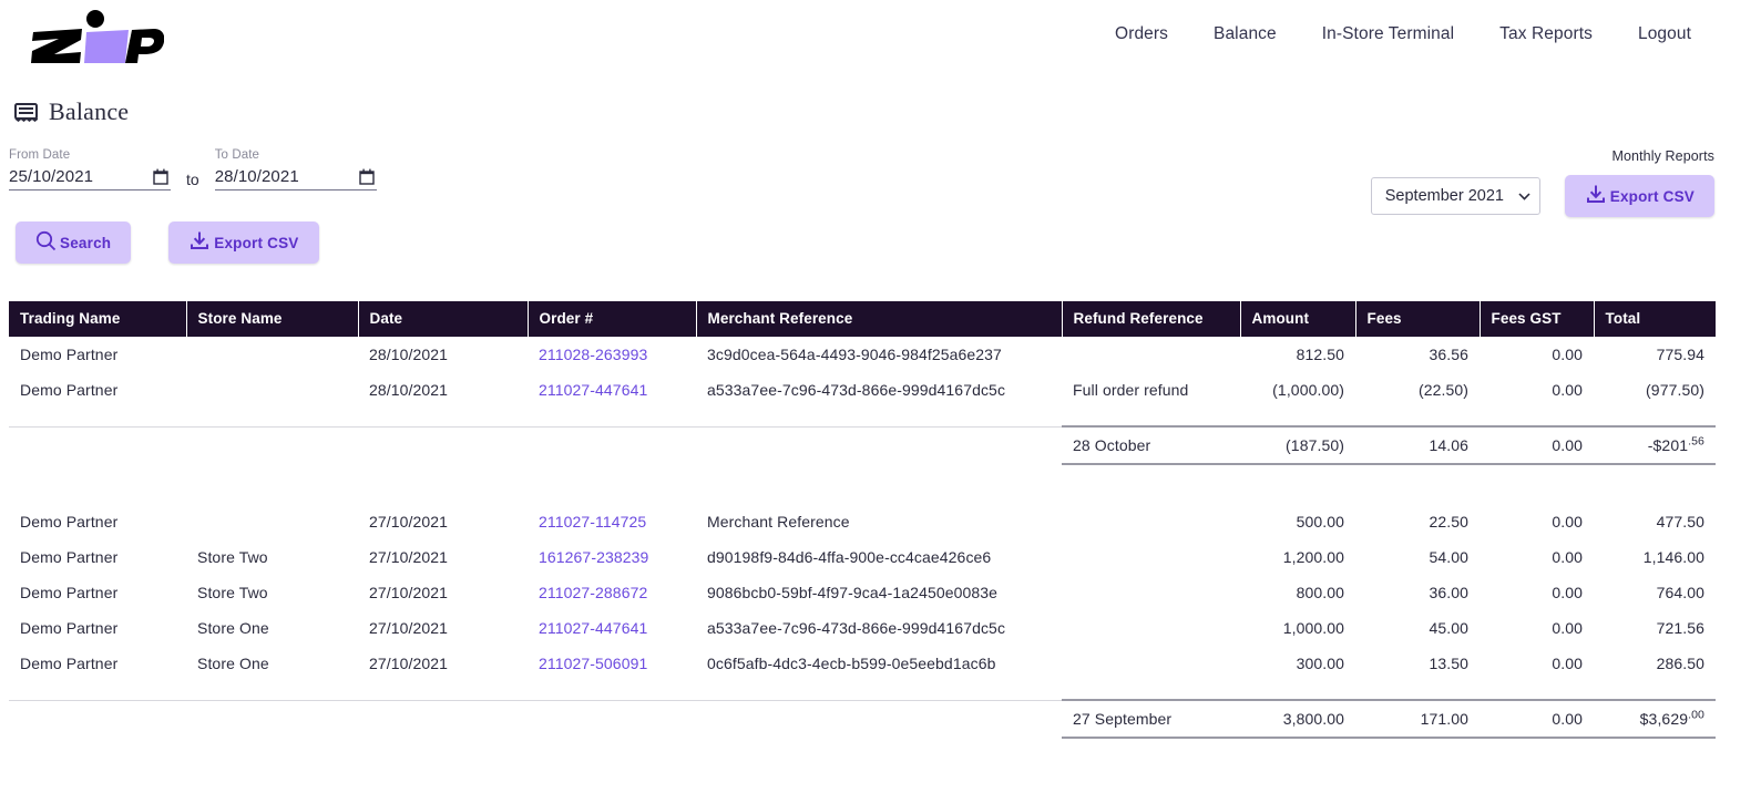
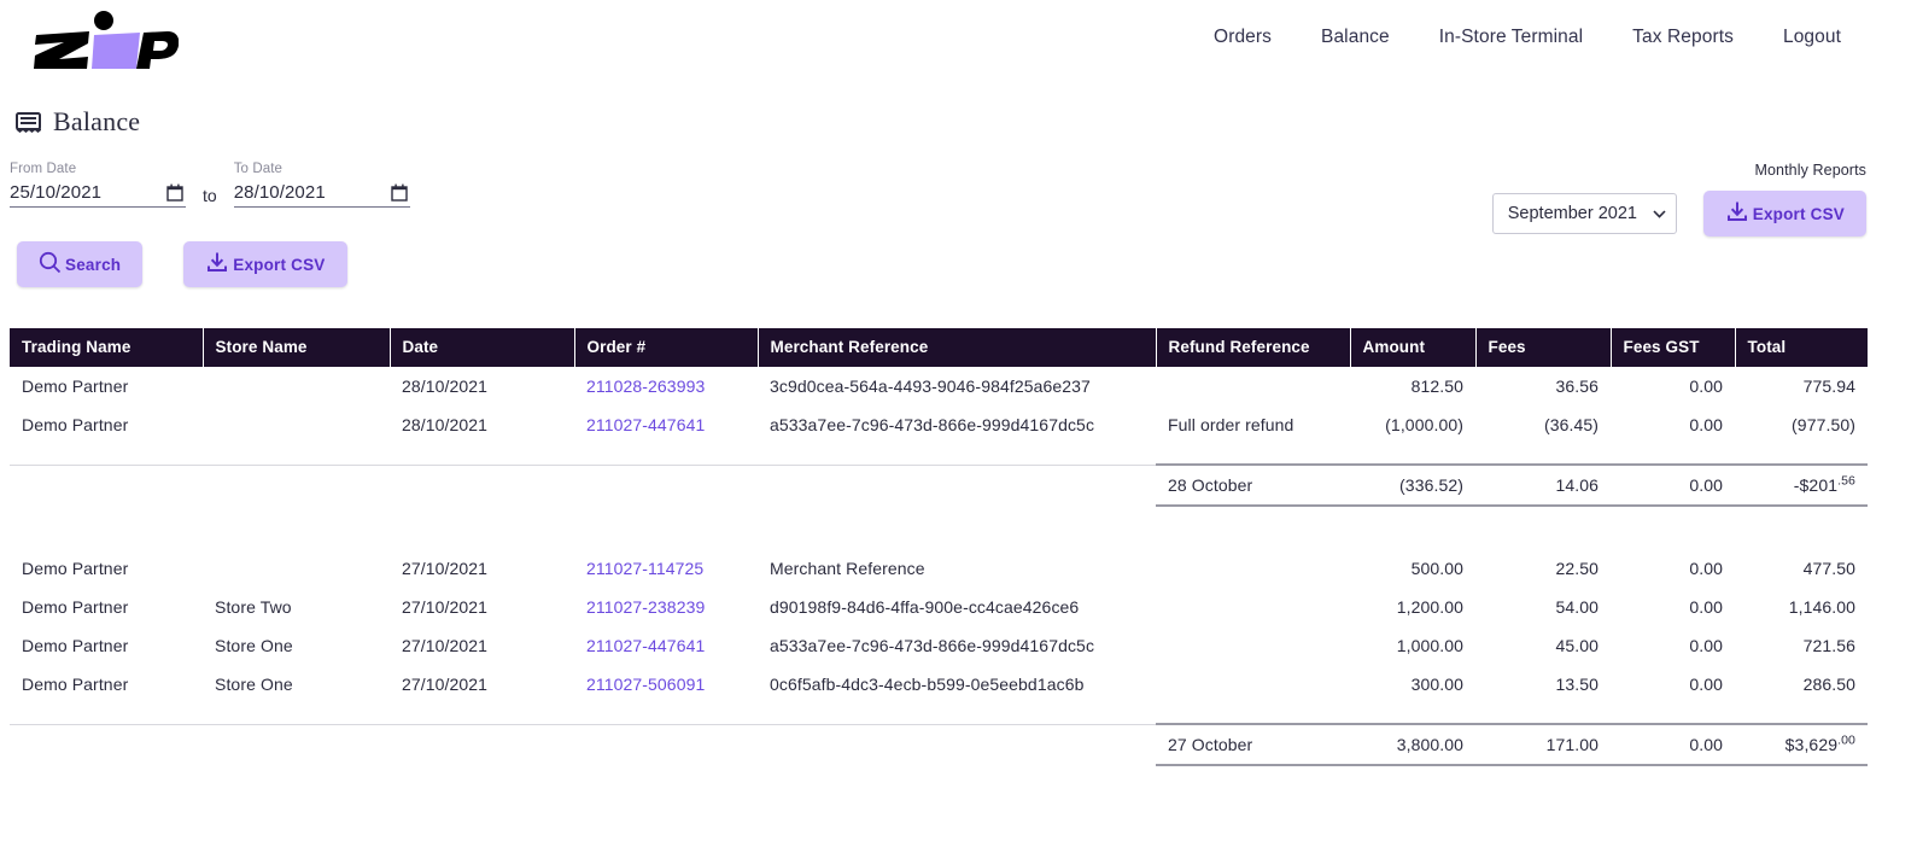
  Orders
  Balance
  In-Store Terminal
  Tax Reports
  Logout
  Balance
  From Date
  25/10/2021
  to
  To Date
  28/10/2021
  Search
  Export CSV
  Monthly Reports
  September 2021
  Export CSV
  Trading Name	Store Name	Date	Order #	Merchant Reference	Refund Reference	Amount	Fees	Fees GST	Total
  Demo Partner		28/10/2021	211028-263993	3c9d0cea-564a-4493-9046-984f25a6e237		812.50	36.56	0.00	775.94
- Demo Partner		28/10/2021	211027-447641	a533a7ee-7c96-473d-866e-999d4167dc5c	Full order refund	(1,000.00)	(22.50)	0.00	(977.50)
+ Demo Partner		28/10/2021	211027-447641	a533a7ee-7c96-473d-866e-999d4167dc5c	Full order refund	(1,000.00)	(36.45)	0.00	(977.50)
- 	28 October	(187.50)	14.06	0.00	-$201.56
+ 	28 October	(336.52)	14.06	0.00	-$201.56
  Demo Partner		27/10/2021	211027-114725	Merchant Reference		500.00	22.50	0.00	477.50
- Demo Partner	Store Two	27/10/2021	161267-238239	d90198f9-84d6-4ffa-900e-cc4cae426ce6		1,200.00	54.00	0.00	1,146.00
+ Demo Partner	Store Two	27/10/2021	211027-238239	d90198f9-84d6-4ffa-900e-cc4cae426ce6		1,200.00	54.00	0.00	1,146.00
- Demo Partner	Store Two	27/10/2021	211027-288672	9086bcb0-59bf-4f97-9ca4-1a2450e0083e		800.00	36.00	0.00	764.00
  Demo Partner	Store One	27/10/2021	211027-447641	a533a7ee-7c96-473d-866e-999d4167dc5c		1,000.00	45.00	0.00	721.56
  Demo Partner	Store One	27/10/2021	211027-506091	0c6f5afb-4dc3-4ecb-b599-0e5eebd1ac6b		300.00	13.50	0.00	286.50
- 	27 September	3,800.00	171.00	0.00	$3,629.00
+ 	27 October	3,800.00	171.00	0.00	$3,629.00
